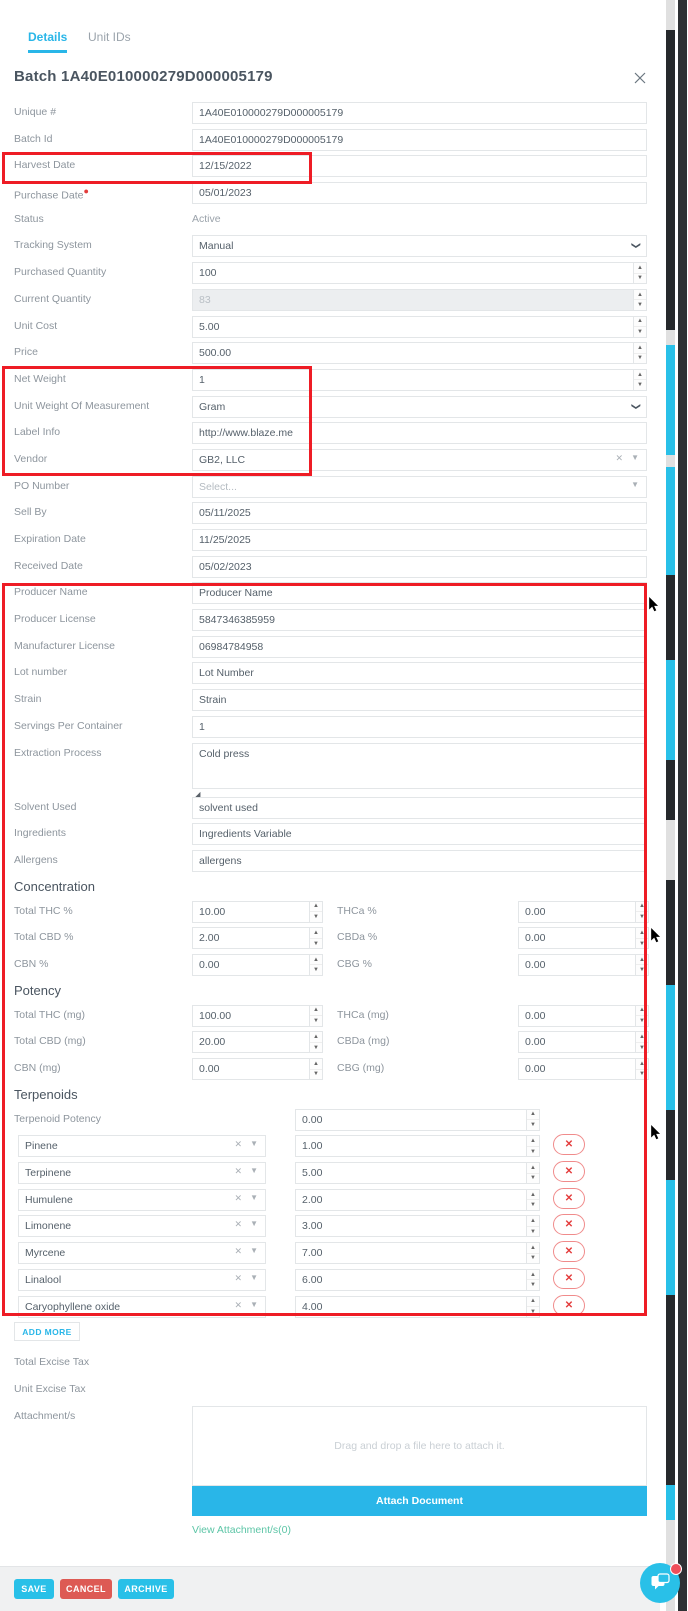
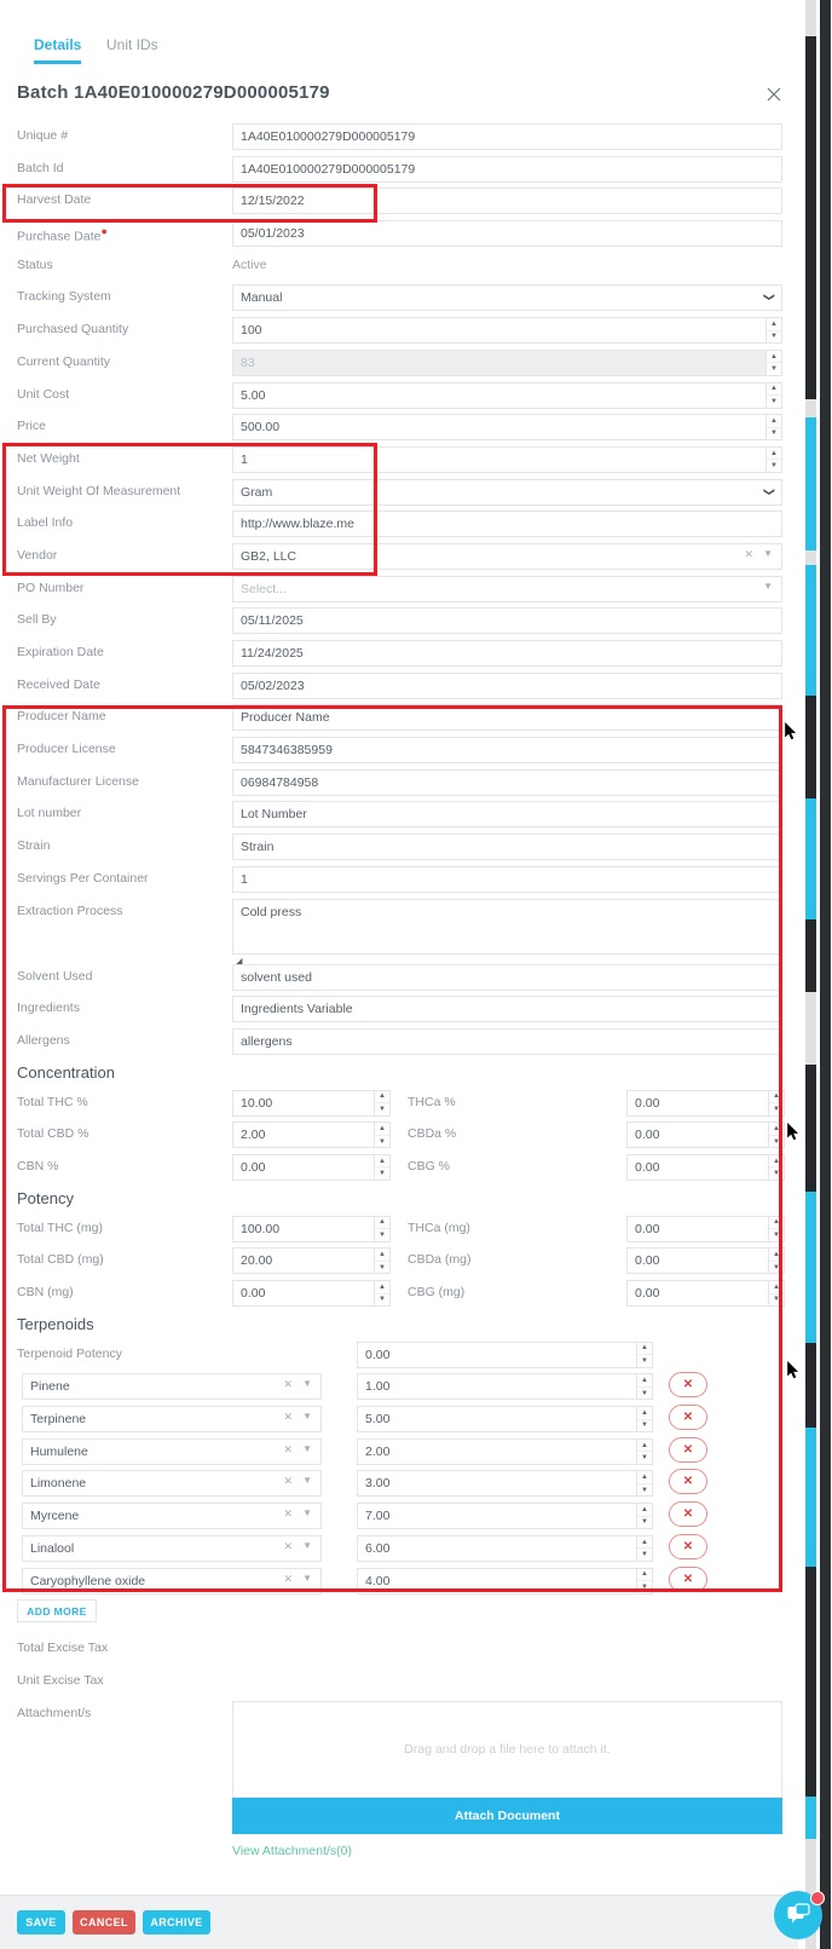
  Details
  Unit IDs
  Batch 1A40E010000279D000005179
  Unique #
  1A40E010000279D000005179
  Batch Id
  1A40E010000279D000005179
  Harvest Date
  12/15/2022
  Purchase Date●
  05/01/2023
  Status
  Active
  Tracking System
  Manual
  Purchased Quantity
  100
  Current Quantity
  83
  Unit Cost
  5.00
  Price
  500.00
  Net Weight
  1
  Unit Weight Of Measurement
  Gram
  Label Info
  http://www.blaze.me
  Vendor
  GB2, LLC
  ✕
  ▼
  PO Number
  Select...
  ▼
  Sell By
  05/11/2025
  Expiration Date
- 11/25/2025
+ 11/24/2025
  Received Date
  05/02/2023
  Producer Name
  Producer Name
  Producer License
  5847346385959
  Manufacturer License
  06984784958
  Lot number
  Lot Number
  Strain
  Strain
  Servings Per Container
  1
  Extraction Process
  Cold press
  ◢
  Solvent Used
  solvent used
  Ingredients
  Ingredients Variable
  Allergens
  allergens
  Concentration
  Total THC %
  10.00
  THCa %
  0.00
  Total CBD %
  2.00
  CBDa %
  0.00
  CBN %
  0.00
  CBG %
  0.00
  Potency
  Total THC (mg)
  100.00
  THCa (mg)
  0.00
  Total CBD (mg)
  20.00
  CBDa (mg)
  0.00
  CBN (mg)
  0.00
  CBG (mg)
  0.00
  Terpenoids
  Terpenoid Potency
  0.00
  Pinene
  ✕
  ▼
  1.00
  ✕
  Terpinene
  ✕
  ▼
  5.00
  ✕
  Humulene
  ✕
  ▼
  2.00
  ✕
  Limonene
  ✕
  ▼
  3.00
  ✕
  Myrcene
  ✕
  ▼
  7.00
  ✕
  Linalool
  ✕
  ▼
  6.00
  ✕
  Caryophyllene oxide
  ✕
  ▼
  4.00
  ✕
  ADD MORE
  Total Excise Tax
  Unit Excise Tax
  Attachment/s
  Drag and drop a file here to attach it.
  Attach Document
  View Attachment/s(0)
  SAVE
  CANCEL
  ARCHIVE
